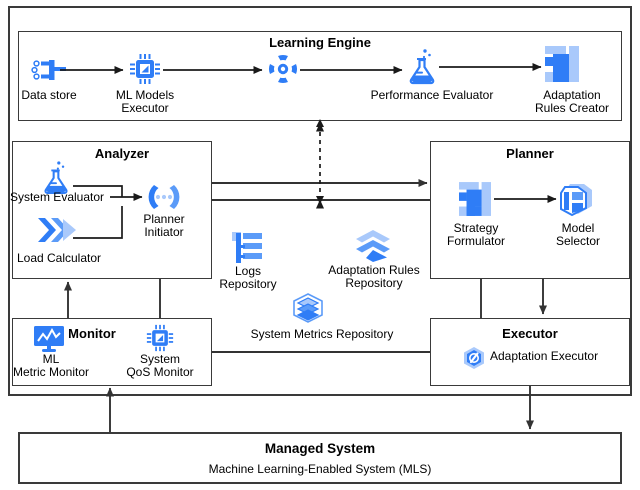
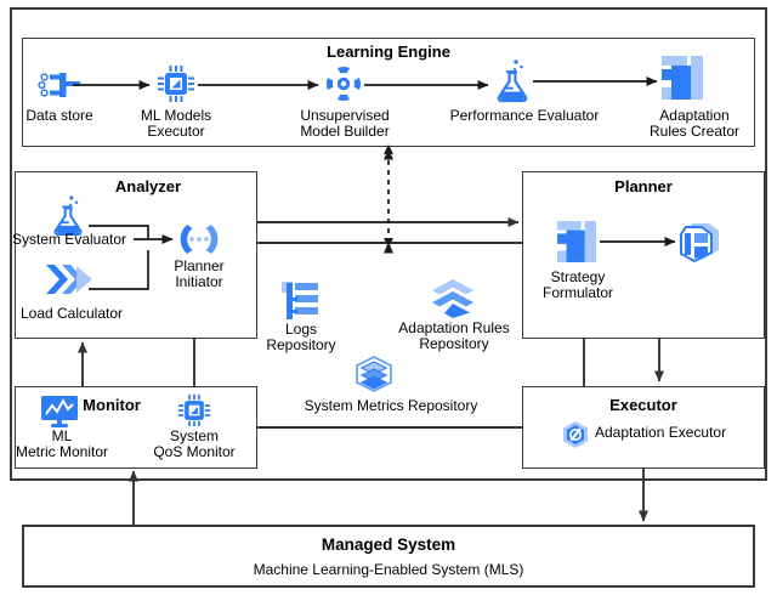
  Learning Engine
  Data store
  ML Models
  Executor
+ Unsupervised
+ Model Builder
  Performance Evaluator
  Adaptation
  Rules Creator
  Analyzer
  System Evaluator
  Load Calculator
  Planner
  Initiator
  Planner
  Strategy
  Formulator
- Model
- Selector
  Logs
  Repository
  Adaptation Rules
  Repository
  System Metrics Repository
  Monitor
  ML
  Metric Monitor
  System
  QoS Monitor
  Executor
  Adaptation Executor
  Managed System
  Machine Learning-Enabled System (MLS)
